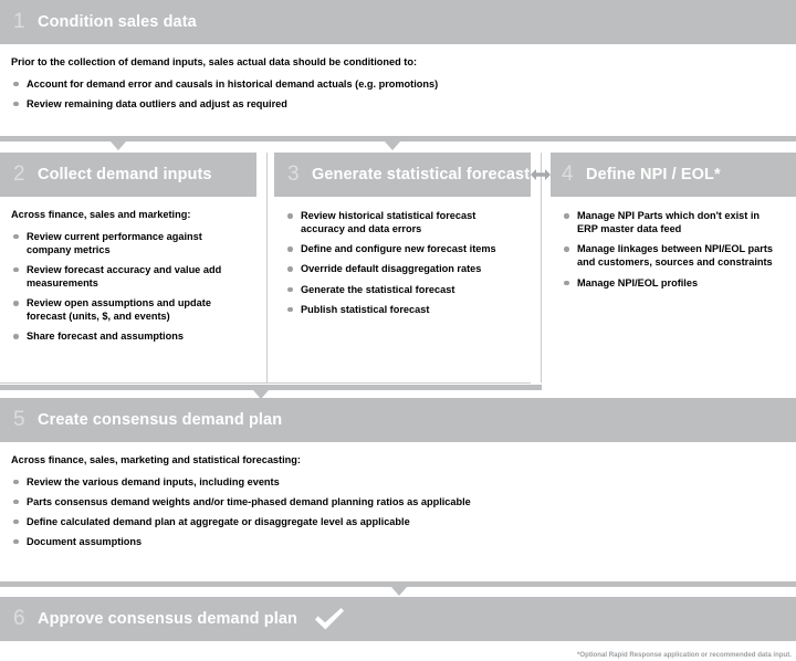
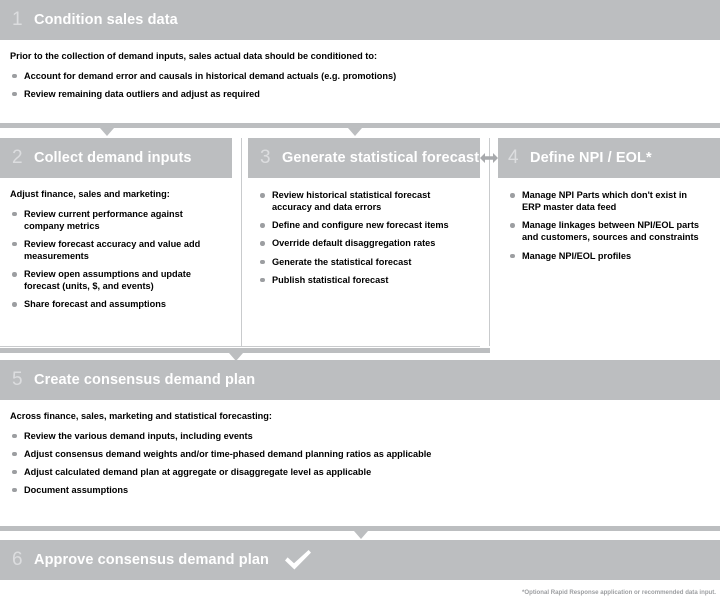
  1
  Condition sales data
  Prior to the collection of demand inputs, sales actual data should be conditioned to:
  Account for demand error and causals in historical demand actuals (e.g. promotions)
  Review remaining data outliers and adjust as required
  2
  Collect demand inputs
- Across finance, sales and marketing:
+ Adjust finance, sales and marketing:
  Review current performance against company metrics
  Review forecast accuracy and value add measurements
  Review open assumptions and update forecast (units, $, and events)
  Share forecast and assumptions
  3
  Generate statistical forecast
  Review historical statistical forecast accuracy and data errors
  Define and configure new forecast items
  Override default disaggregation rates
  Generate the statistical forecast
  Publish statistical forecast
  4
  Define NPI / EOL*
  Manage NPI Parts which don't exist in ERP master data feed
  Manage linkages between NPI/EOL parts and customers, sources and constraints
  Manage NPI/EOL profiles
  5
  Create consensus demand plan
  Across finance, sales, marketing and statistical forecasting:
  Review the various demand inputs, including events
- Parts consensus demand weights and/or time-phased demand planning ratios as applicable
+ Adjust consensus demand weights and/or time-phased demand planning ratios as applicable
- Define calculated demand plan at aggregate or disaggregate level as applicable
+ Adjust calculated demand plan at aggregate or disaggregate level as applicable
  Document assumptions
  6
  Approve consensus demand plan
